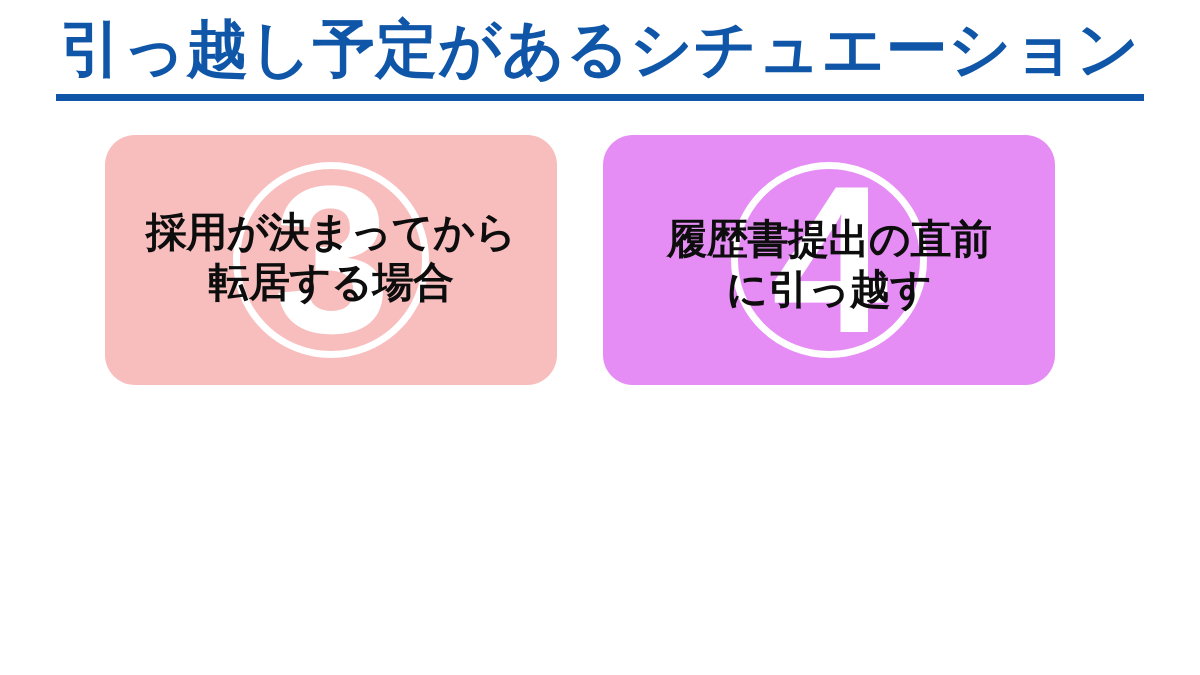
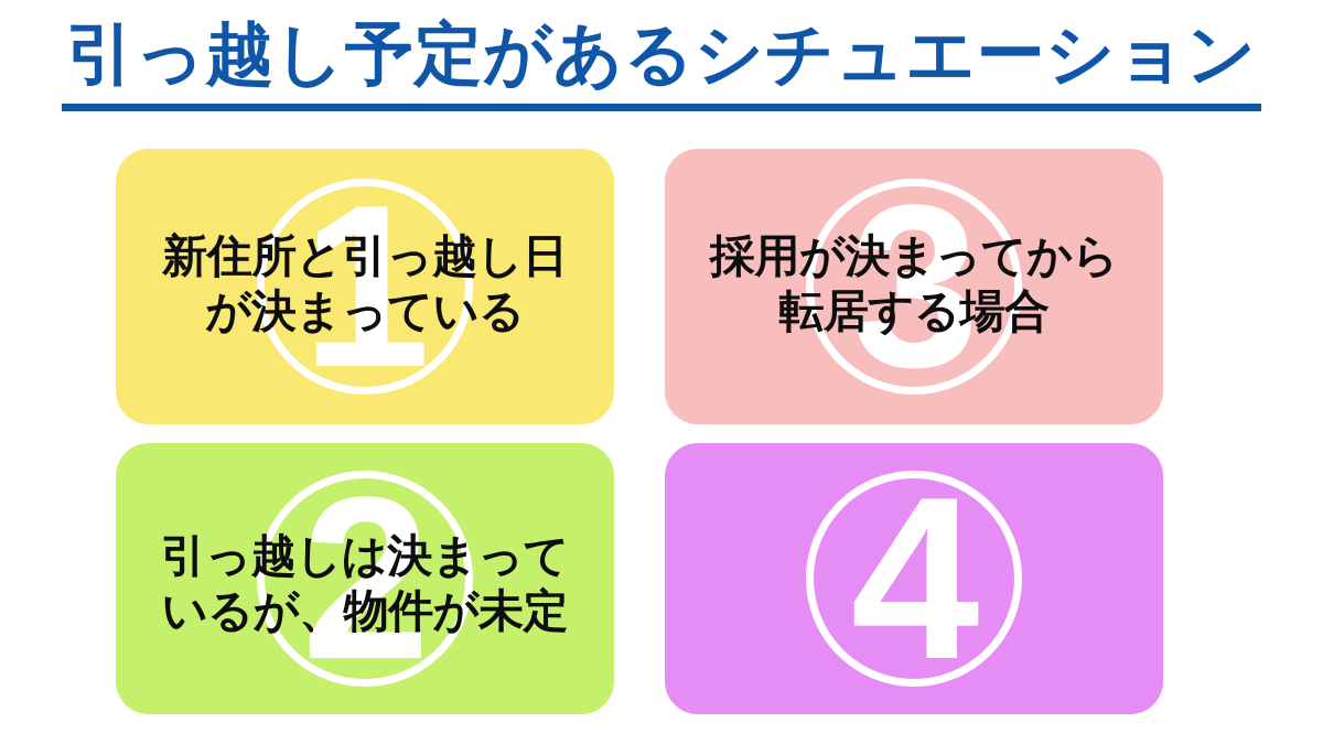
  引っ越し予定があるシチュエーション
+ 1
+ 新住所と引っ越し日
+ が決まっている
  3
  採用が決まってから
  転居する場合
+ 2
+ 引っ越しは決まって
+ いるが、物件が未定
  4
- 履歴書提出の直前
- に引っ越す
